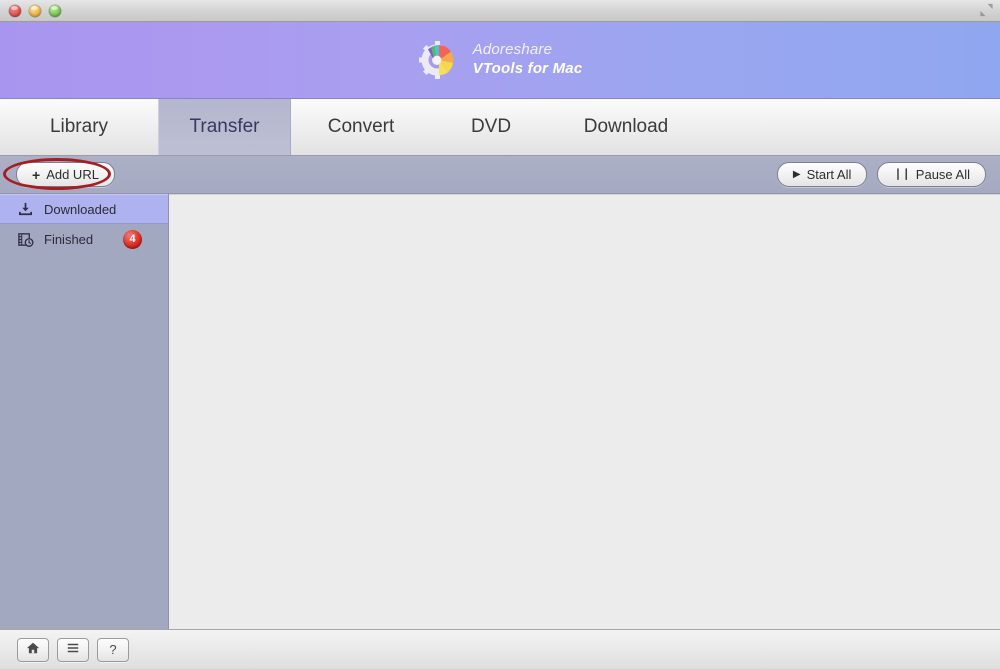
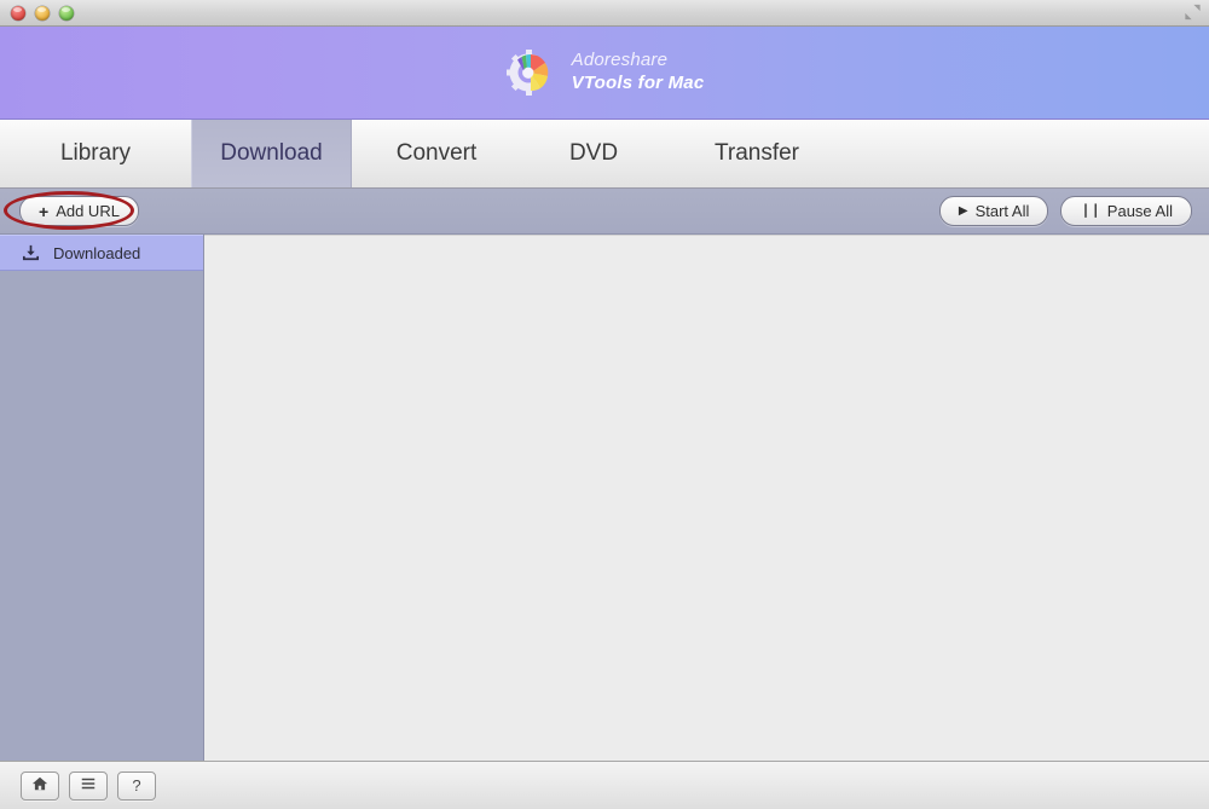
  Adoreshare
  VTools for Mac
  Library
- Transfer
+ Download
  Convert
  DVD
- Download
+ Transfer
  +
  Add URL
  ▶
  Start All
  ❘❘
  Pause All
  Downloaded
- Finished
- 4
  ?
